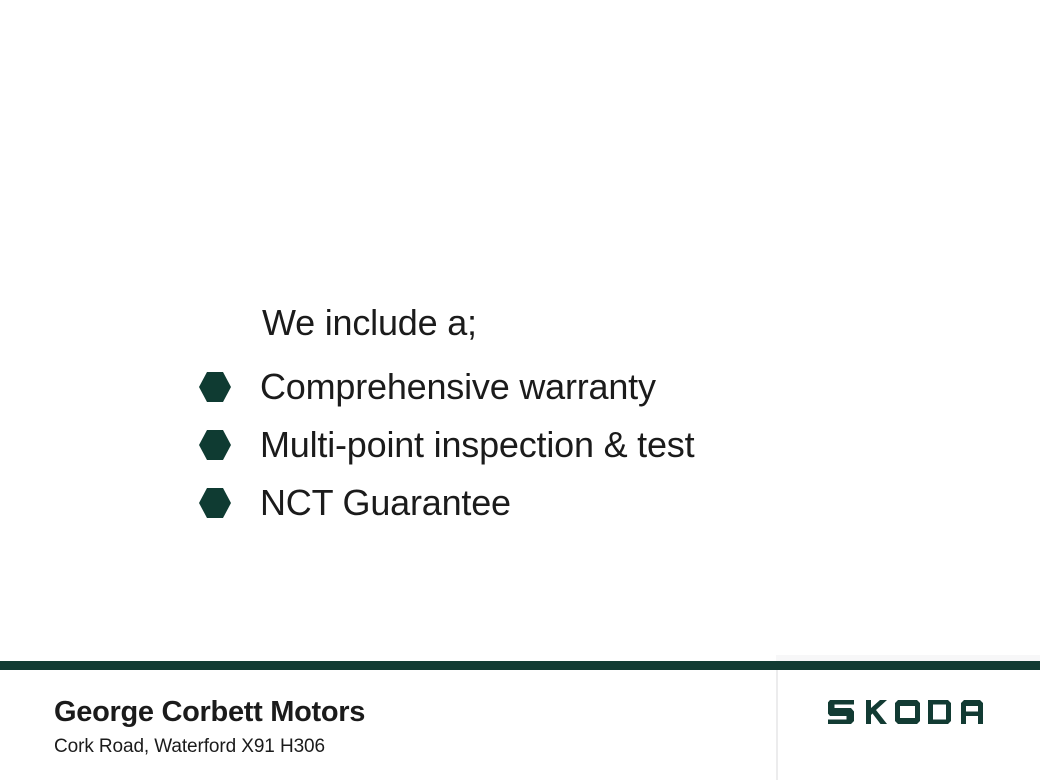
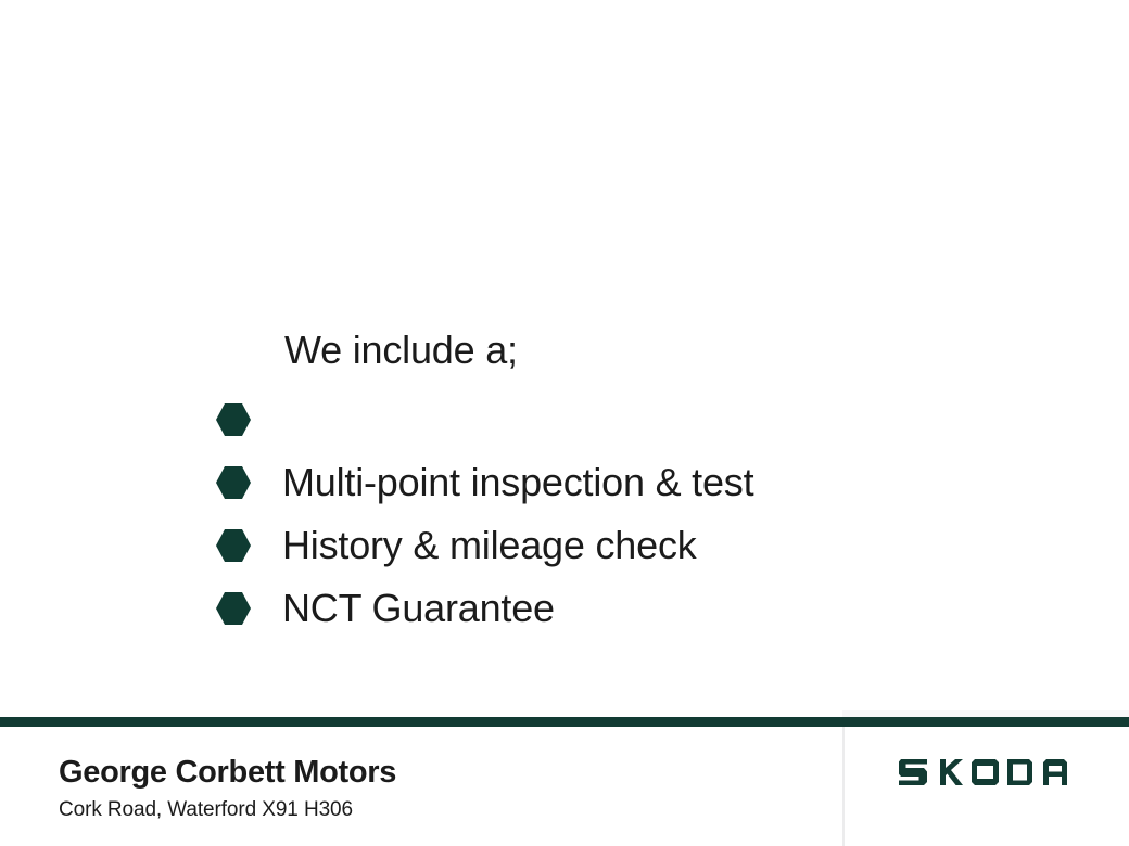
  We include a;
- Comprehensive warranty
  Multi-point inspection & test
+ History & mileage check
  NCT Guarantee
  George Corbett Motors
  Cork Road, Waterford X91 H306
